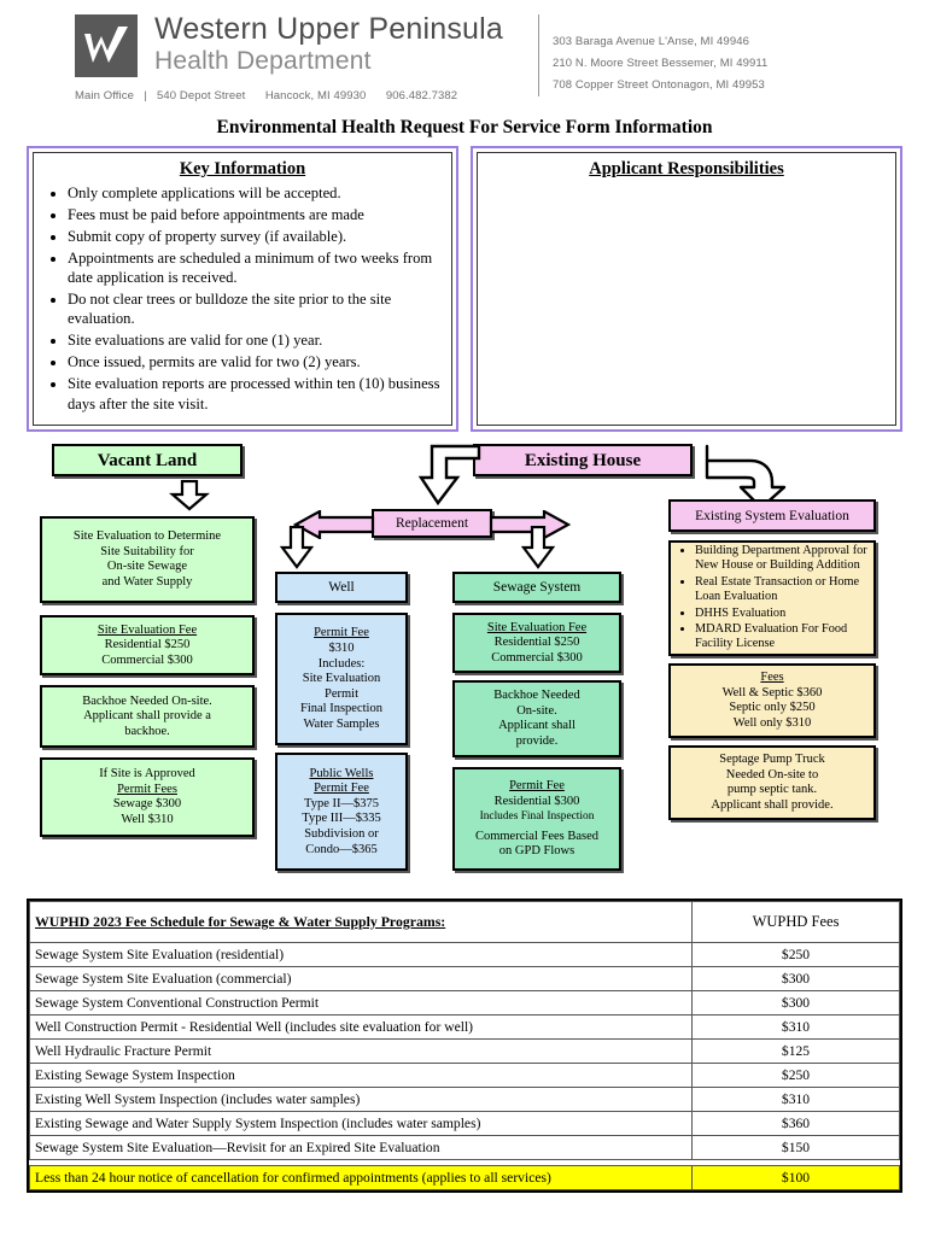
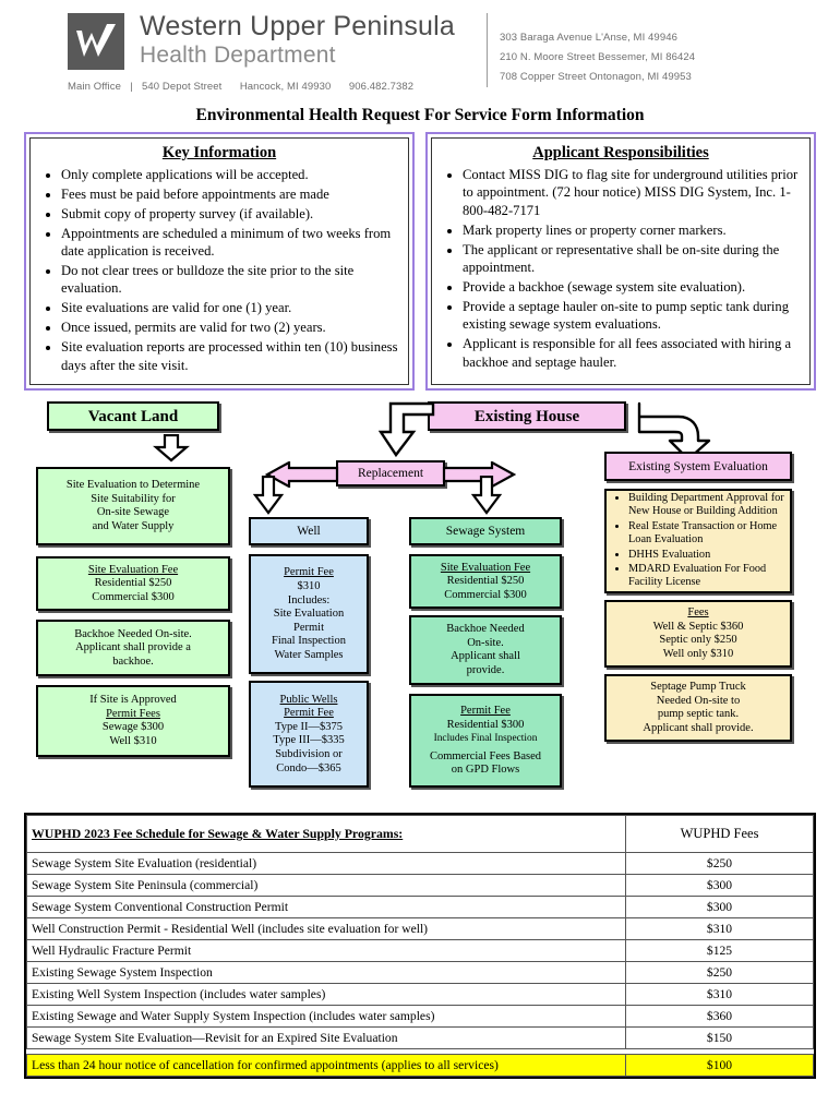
  Western Upper Peninsula
  Health Department
  303 Baraga Avenue L'Anse, MI 49946
- 210 N. Moore Street Bessemer, MI 49911
+ 210 N. Moore Street Bessemer, MI 86424
  708 Copper Street Ontonagon, MI 49953
  Main Office | 540 Depot Street Hancock, MI 49930 906.482.7382
  Environmental Health Request For Service Form Information
  Key Information
  Only complete applications will be accepted.
  Fees must be paid before appointments are made
  Submit copy of property survey (if available).
  Appointments are scheduled a minimum of two weeks from date application is received.
  Do not clear trees or bulldoze the site prior to the site evaluation.
  Site evaluations are valid for one (1) year.
  Once issued, permits are valid for two (2) years.
  Site evaluation reports are processed within ten (10) business days after the site visit.
  Applicant Responsibilities
+ Contact MISS DIG to flag site for underground utilities prior to appointment. (72 hour notice) MISS DIG System, Inc. 1-800-482-7171
+ Mark property lines or property corner markers.
+ The applicant or representative shall be on-site during the appointment.
+ Provide a backhoe (sewage system site evaluation).
+ Provide a septage hauler on-site to pump septic tank during existing sewage system evaluations.
+ Applicant is responsible for all fees associated with hiring a backhoe and septage hauler.
  Vacant Land
  Site Evaluation to Determine
  Site Suitability for
  On-site Sewage
  and Water Supply
  Site Evaluation Fee
  Residential $250
  Commercial $300
  Backhoe Needed On-site.
  Applicant shall provide a
  backhoe.
  If Site is Approved
  Permit Fees
  Sewage $300
  Well $310
  Existing House
  Replacement
  Well
  Permit Fee
  $310
  Includes:
  Site Evaluation
  Permit
  Final Inspection
  Water Samples
  Public Wells
  Permit Fee
  Type II—$375
  Type III—$335
  Subdivision or
  Condo—$365
  Sewage System
  Site Evaluation Fee
  Residential $250
  Commercial $300
  Backhoe Needed
  On-site.
  Applicant shall
  provide.
  Permit Fee
  Residential $300
  Includes Final Inspection
  Commercial Fees Based
  on GPD Flows
  Existing System Evaluation
  Building Department Approval for New House or Building Addition
  Real Estate Transaction or Home Loan Evaluation
  DHHS Evaluation
  MDARD Evaluation For Food Facility License
  Fees
  Well & Septic $360
  Septic only $250
  Well only $310
  Septage Pump Truck
  Needed On-site to
  pump septic tank.
  Applicant shall provide.
  WUPHD 2023 Fee Schedule for Sewage & Water Supply Programs:	WUPHD Fees
  Sewage System Site Evaluation (residential)	$250
- Sewage System Site Evaluation (commercial)	$300
+ Sewage System Site Peninsula (commercial)	$300
  Sewage System Conventional Construction Permit	$300
  Well Construction Permit - Residential Well (includes site evaluation for well)	$310
  Well Hydraulic Fracture Permit	$125
  Existing Sewage System Inspection	$250
  Existing Well System Inspection (includes water samples)	$310
  Existing Sewage and Water Supply System Inspection (includes water samples)	$360
  Sewage System Site Evaluation—Revisit for an Expired Site Evaluation	$150
  Less than 24 hour notice of cancellation for confirmed appointments (applies to all services)	$100
